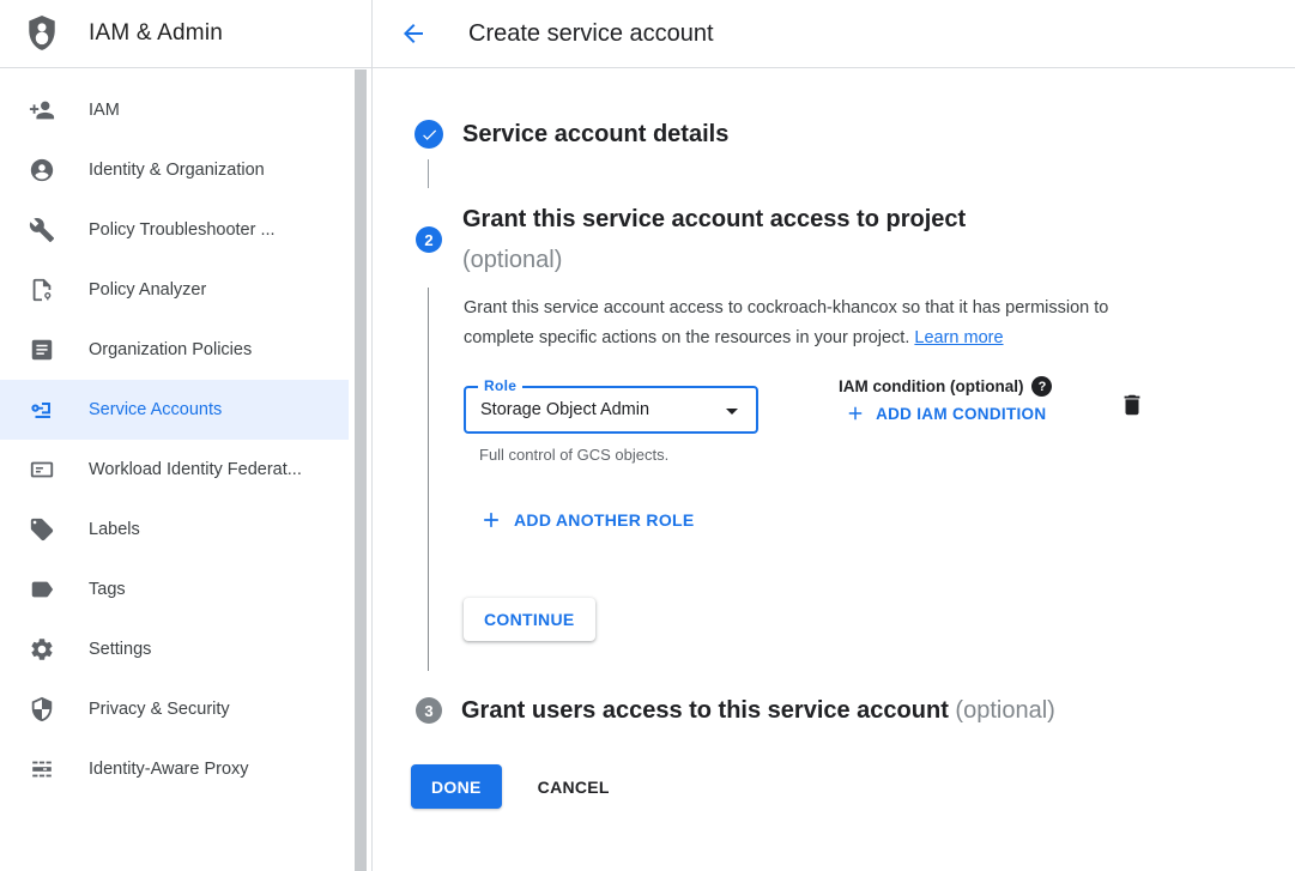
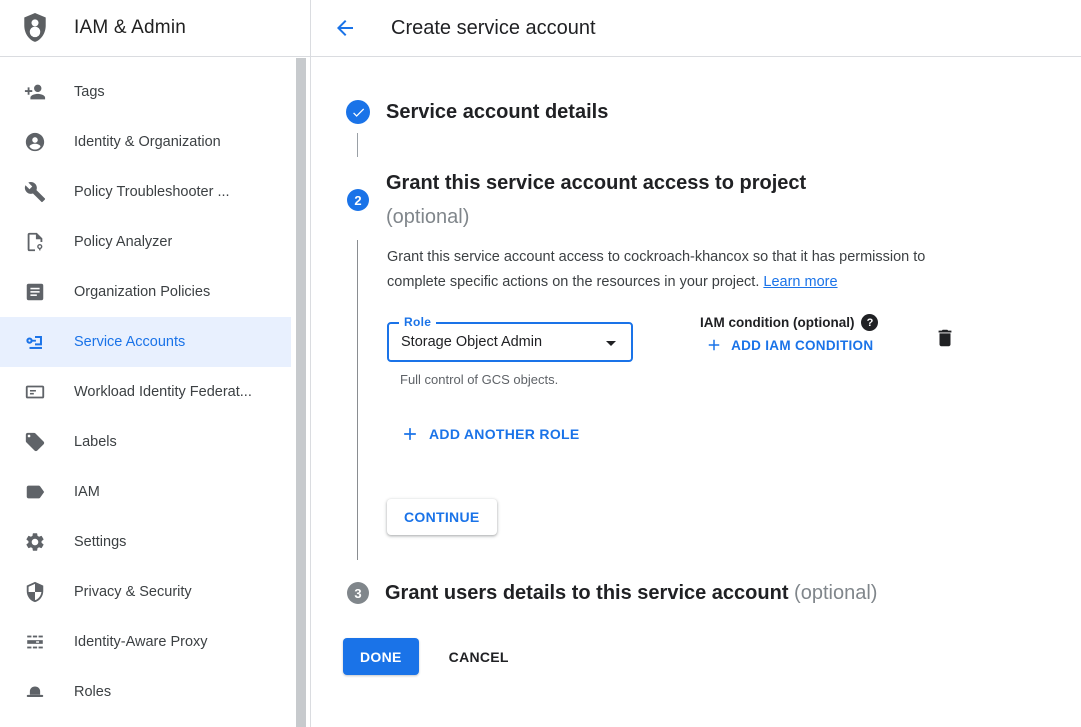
  IAM & Admin
- IAM
+ Tags
  Identity & Organization
  Policy Troubleshooter ...
  Policy Analyzer
  Organization Policies
  Service Accounts
  Workload Identity Federat...
  Labels
- Tags
+ IAM
  Settings
  Privacy & Security
  Identity-Aware Proxy
+ Roles
  Create service account
  Service account details
  2
  Grant this service account access to project
  (optional)
  Grant this service account access to cockroach-khancox so that it has permission to complete specific actions on the resources in your project. Learn more
  Role
  Storage Object Admin
  Full control of GCS objects.
  IAM condition (optional)
  ?
  ADD IAM CONDITION
  ADD ANOTHER ROLE
  CONTINUE
  3
- Grant users access to this service account (optional)
+ Grant users details to this service account (optional)
  DONE
  CANCEL
